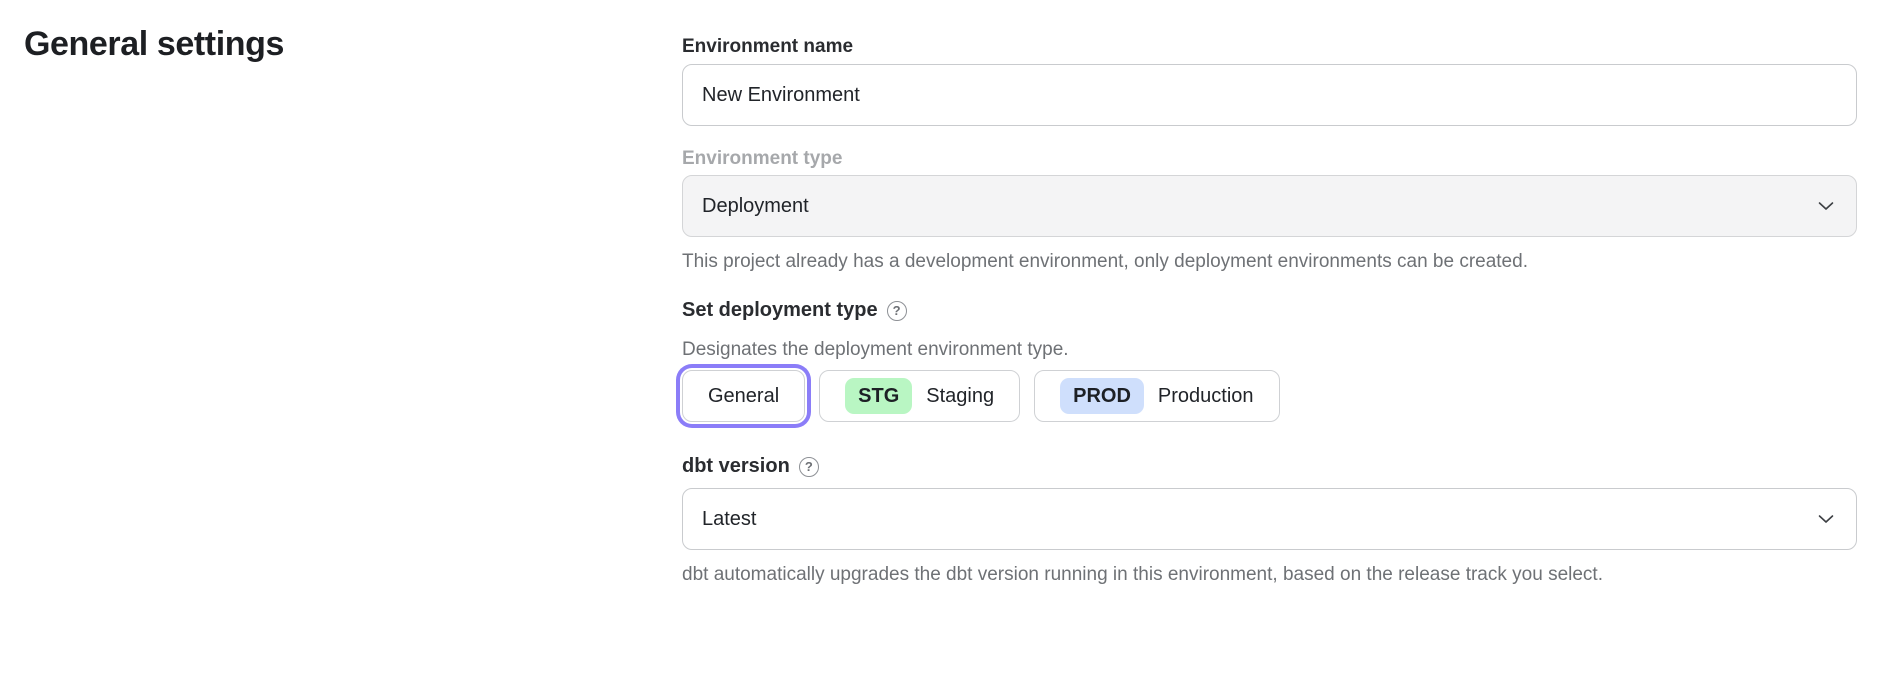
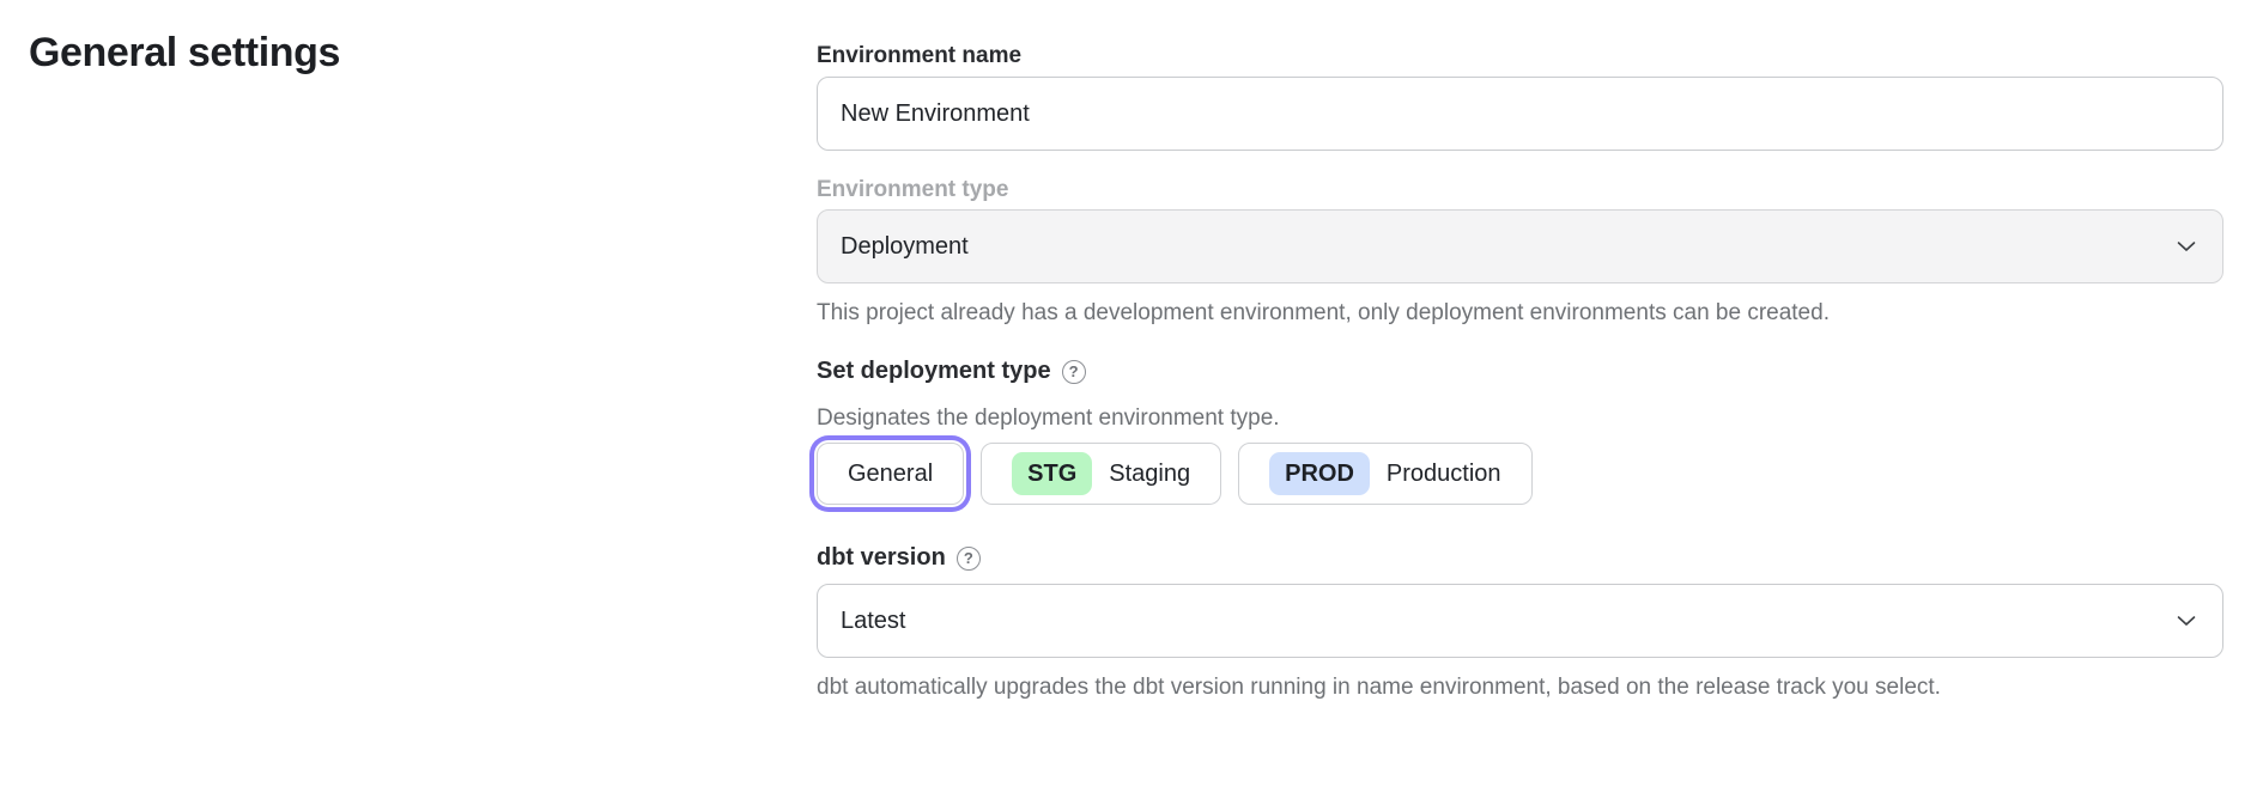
  General settings
  Environment name
  New Environment
  Environment type
  Deployment
  This project already has a development environment, only deployment environments can be created.
  Set deployment type
  ?
  Designates the deployment environment type.
  General
  STG
  Staging
  PROD
  Production
  dbt version
  ?
  Latest
- dbt automatically upgrades the dbt version running in this environment, based on the release track you select.
+ dbt automatically upgrades the dbt version running in name environment, based on the release track you select.
